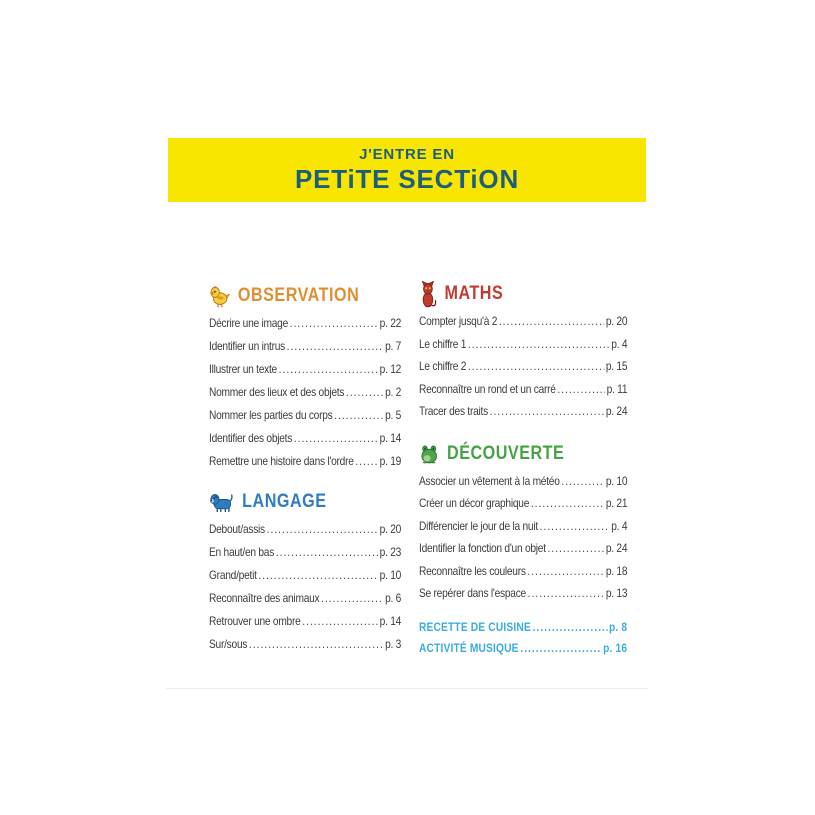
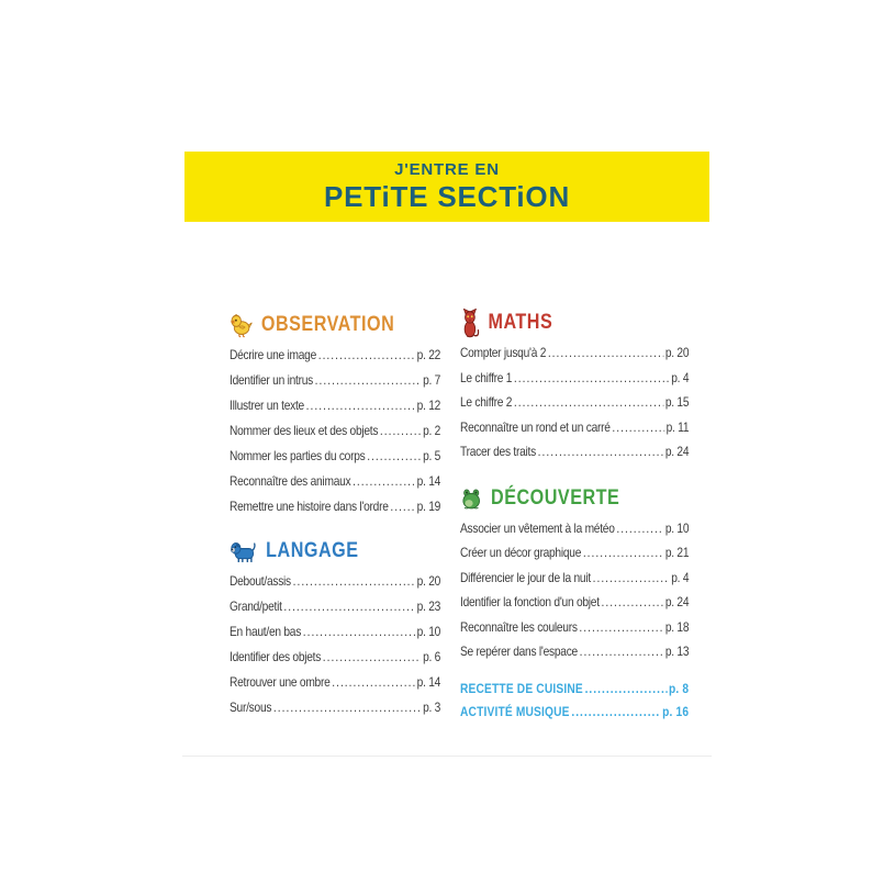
  J'ENTRE EN
  PETiTE SECTiON
  OBSERVATION
  Décrire une image
  p. 22
  Identifier un intrus
  p. 7
  Illustrer un texte
  p. 12
  Nommer des lieux et des objets
  p. 2
  Nommer les parties du corps
  p. 5
- Identifier des objets
+ Reconnaître des animaux
  p. 14
  Remettre une histoire dans l'ordre
  p. 19
  LANGAGE
  Debout/assis
  p. 20
- En haut/en bas
+ Grand/petit
  p. 23
- Grand/petit
+ En haut/en bas
  p. 10
- Reconnaître des animaux
+ Identifier des objets
  p. 6
  Retrouver une ombre
  p. 14
  Sur/sous
  p. 3
  MATHS
  Compter jusqu'à 2
  p. 20
  Le chiffre 1
  p. 4
  Le chiffre 2
  p. 15
  Reconnaître un rond et un carré
  p. 11
  Tracer des traits
  p. 24
  DÉCOUVERTE
  Associer un vêtement à la météo
  p. 10
  Créer un décor graphique
  p. 21
  Différencier le jour de la nuit
  p. 4
  Identifier la fonction d'un objet
  p. 24
  Reconnaître les couleurs
  p. 18
  Se repérer dans l'espace
  p. 13
  RECETTE DE CUISINE
  p. 8
  ACTIVITÉ MUSIQUE
  p. 16
